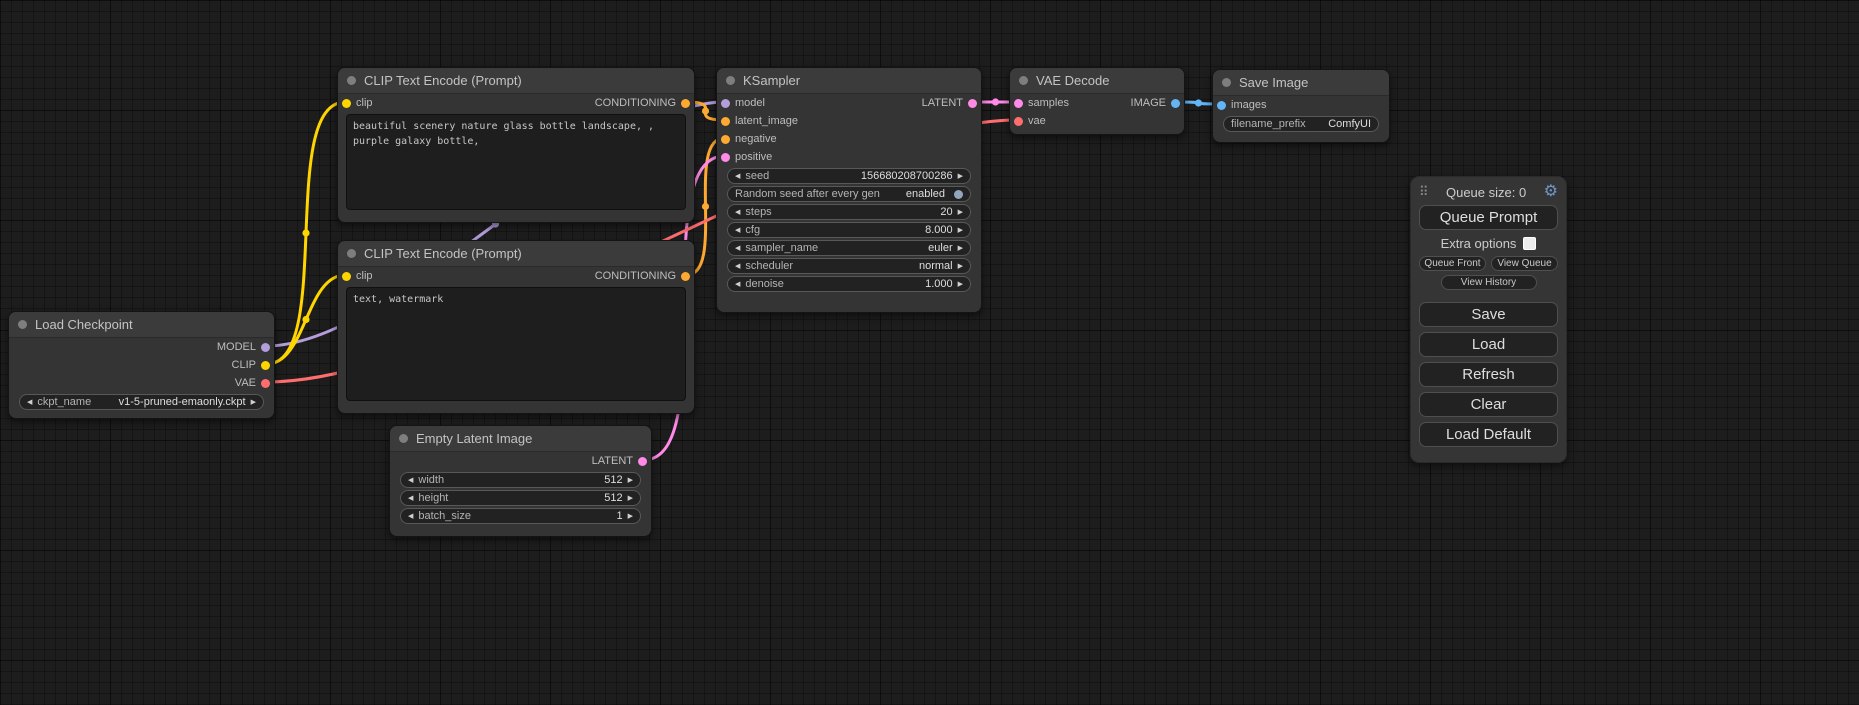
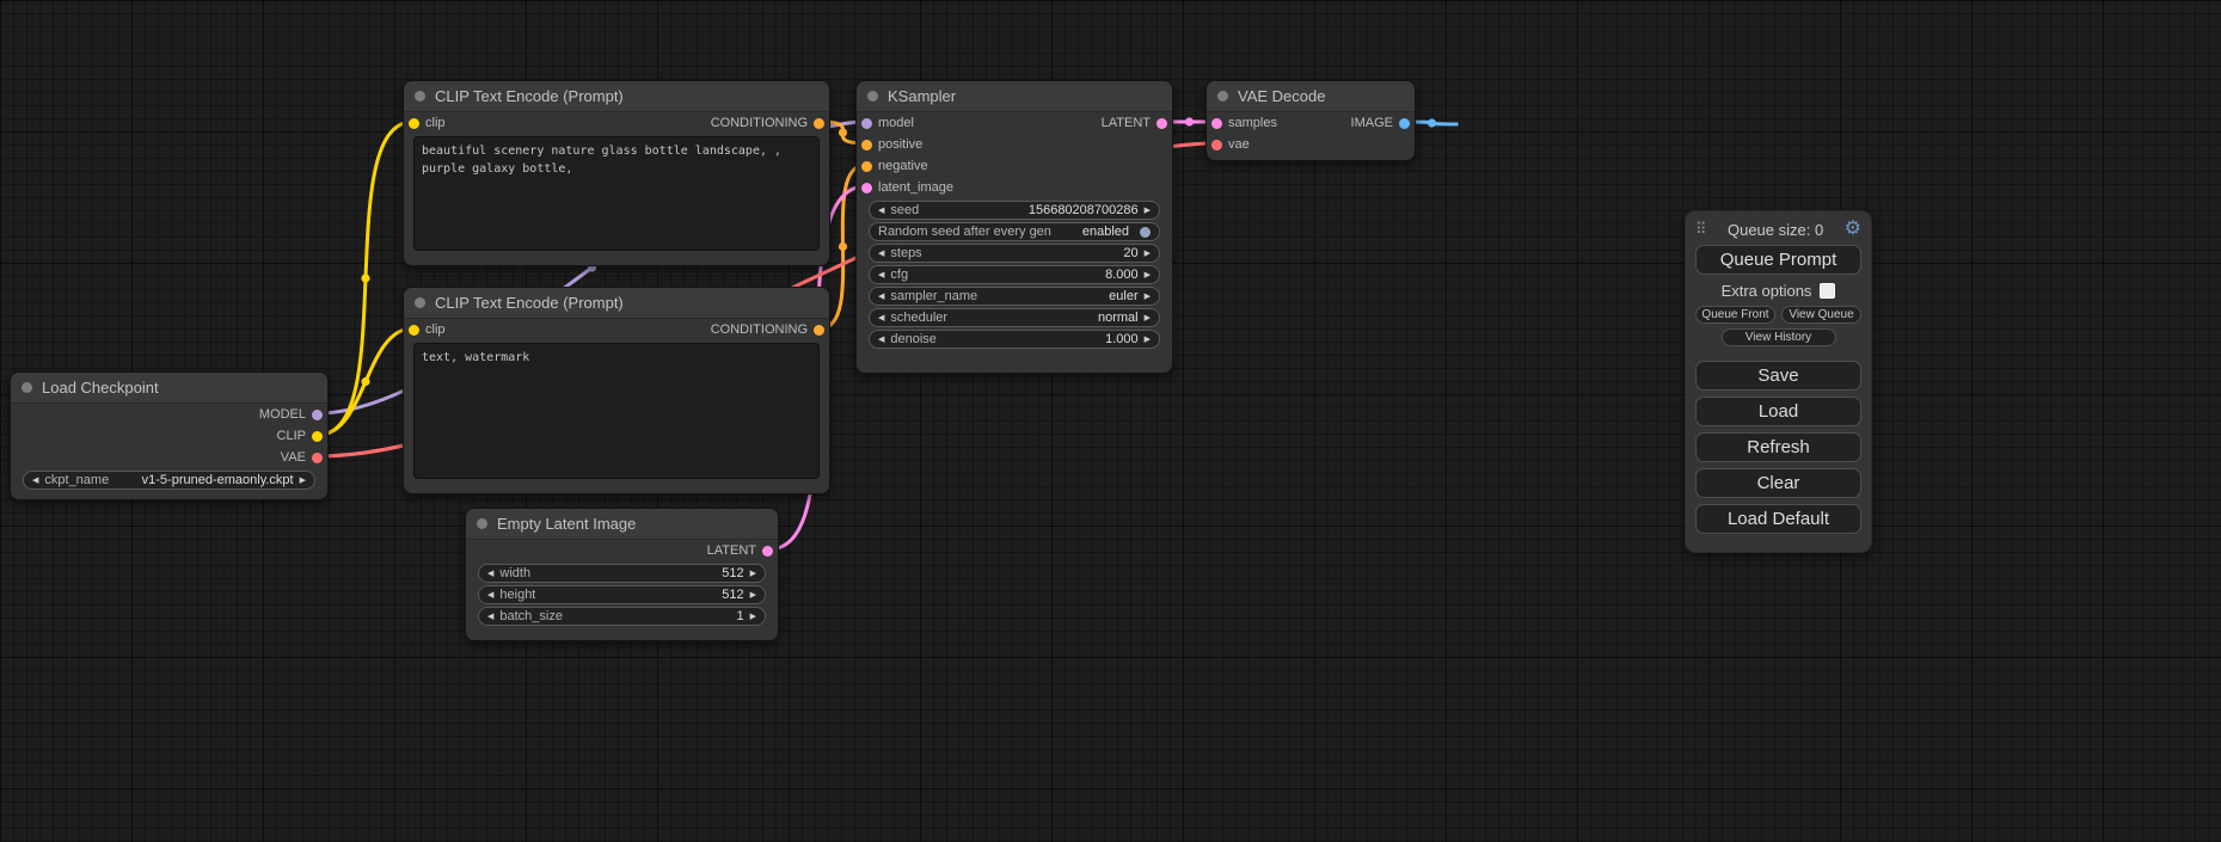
  Load Checkpoint
  MODEL
  CLIP
  VAE
  ckpt_name
  v1-5-pruned-emaonly.ckpt
  CLIP Text Encode (Prompt)
  clip
  CONDITIONING
  CLIP Text Encode (Prompt)
  clip
  CONDITIONING
  text, watermark
  Empty Latent Image
  LATENT
  width
  512
  height
  512
  batch_size
  1
  KSampler
  model
  LATENT
- latent_image
+ positive
  negative
- positive
+ latent_image
  seed
  156680208700286
  Random seed after every gen
  enabled
  steps
  20
  cfg
  8.000
  sampler_name
  euler
  scheduler
  normal
  denoise
  1.000
  VAE Decode
  samples
  IMAGE
  vae
- Save Image
- images
- filename_prefix
- ComfyUI
  ⠿
  Queue size: 0
  ⚙
  Queue Prompt
  Extra options
  Queue Front
  View Queue
  View History
  Save
  Load
  Refresh
  Clear
  Load Default
